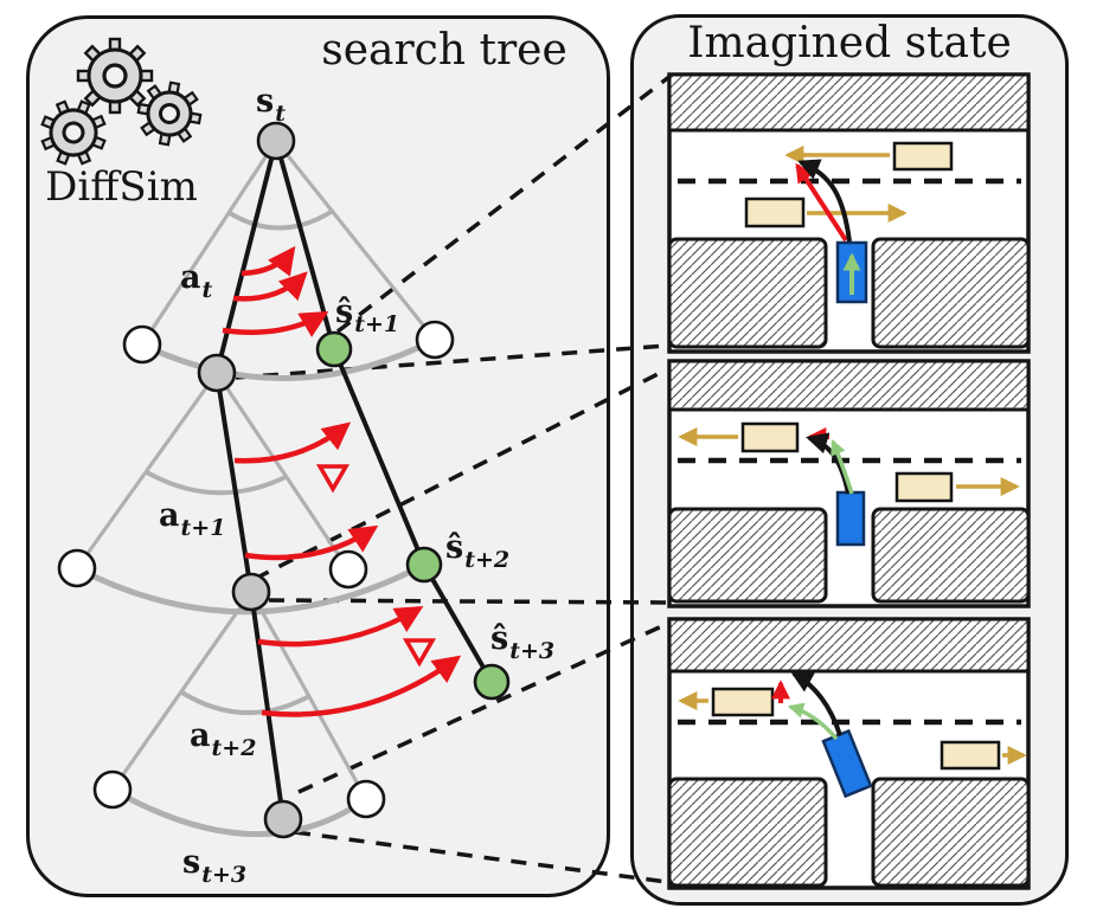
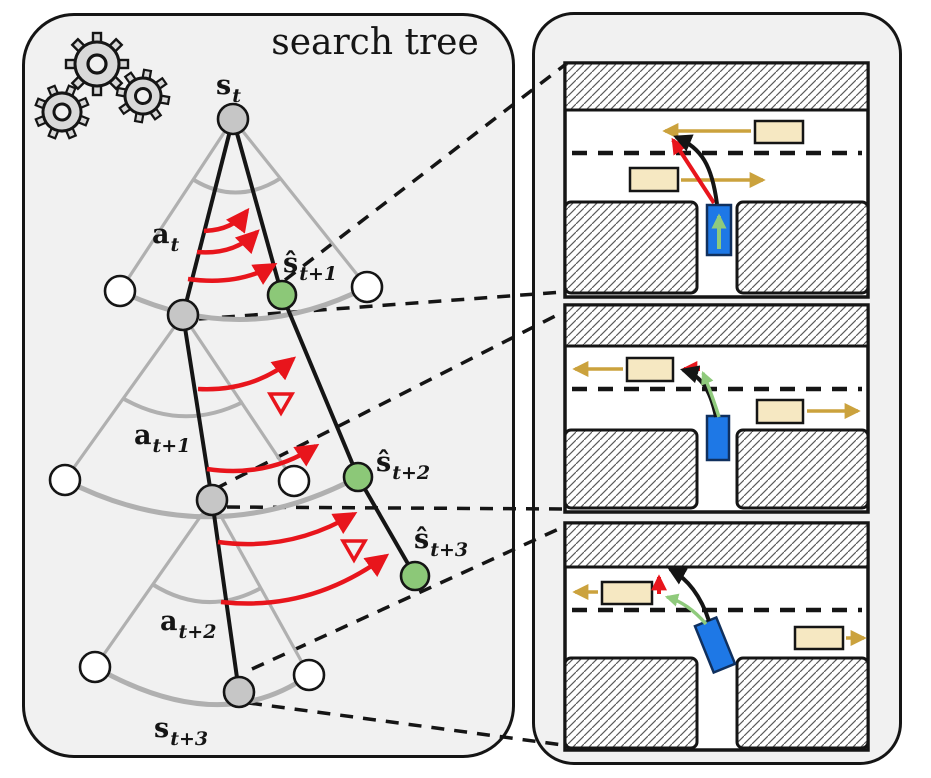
  search tree
- Imagined state
- DiffSim
  st
  at
  ŝt+1
  at+1
  ŝt+2
  ŝt+3
  at+2
  st+3
